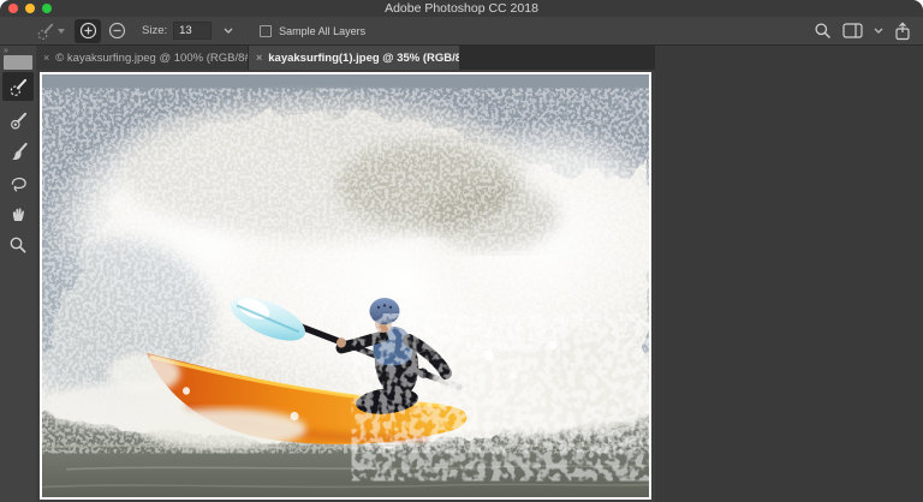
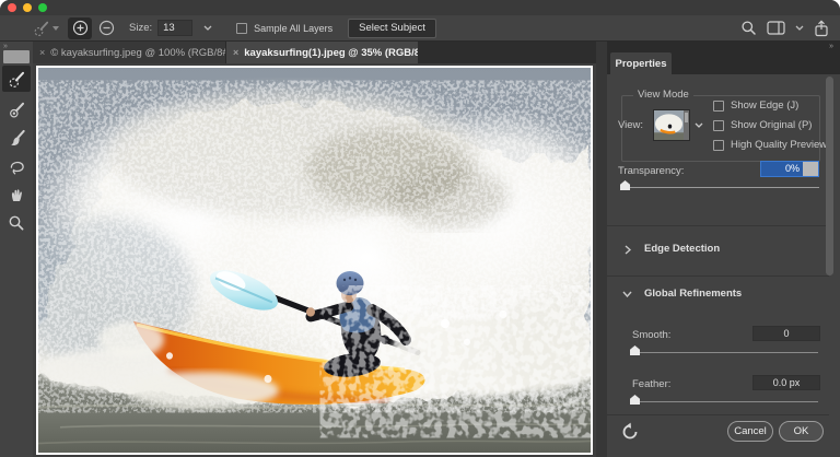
- Adobe Photoshop CC 2018
  Size:
  13
  Sample All Layers
+ Select Subject
  ×
  © kayaksurfing.jpeg @ 100% (RGB/8
  ×
  kayaksurfing(1).jpeg @ 35% (RGB/8
+ Properties
+ View Mode
+ View:
+ Show Edge (J)
+ Show Original (P)
+ High Quality Preview
+ Transparency:
+ 0%
+ Edge Detection
+ Global Refinements
+ Smooth:
+ 0
+ Feather:
+ 0.0 px
+ Cancel
+ OK
